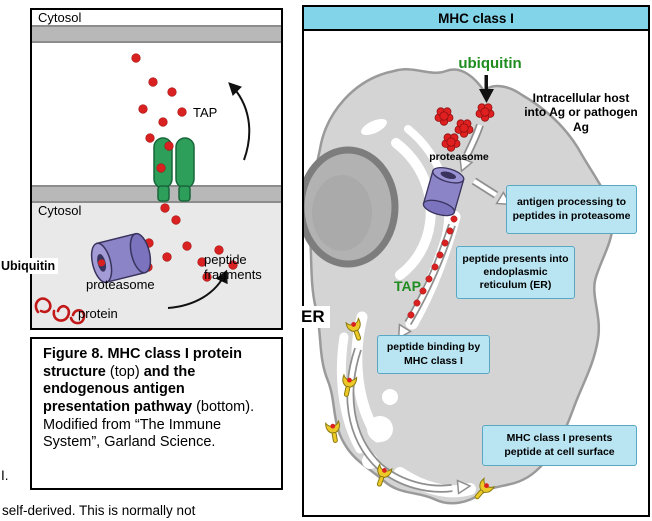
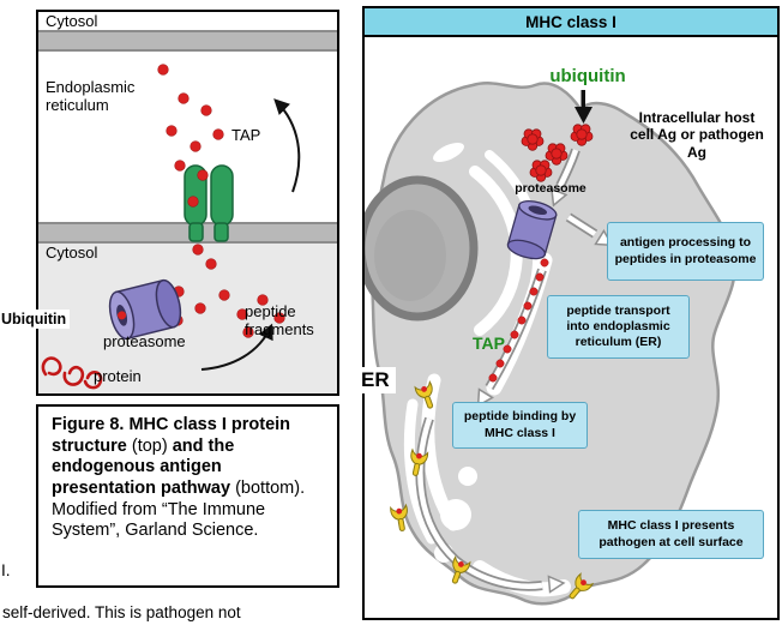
  Cytosol
+ Endoplasmic reticulum
  TAP
  Cytosol
  proteasome
  protein
  peptide fragments
  Ubiquitin
  Figure 8. MHC class I protein structure (top) and the endogenous antigen presentation pathway (bottom). Modified from “The Immune System”, Garland Science.
  MHC class I
  ubiquitin
- Intracellular host into Ag or pathogen Ag
+ Intracellular host cell Ag or pathogen Ag
  proteasome
  TAP
  ER
  antigen processing to peptides in proteasome
- peptide presents into endoplasmic reticulum (ER)
+ peptide transport into endoplasmic reticulum (ER)
  peptide binding by MHC class I
- MHC class I presents peptide at cell surface
+ MHC class I presents pathogen at cell surface
  I.
- self-derived. This is normally not
+ self-derived. This is pathogen not
